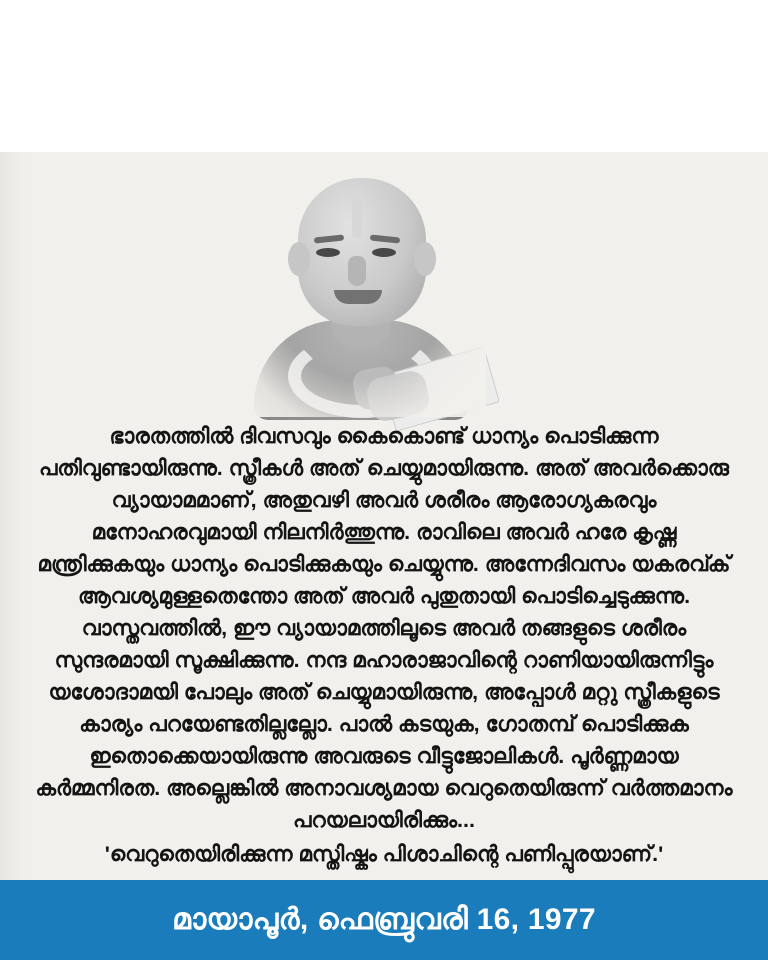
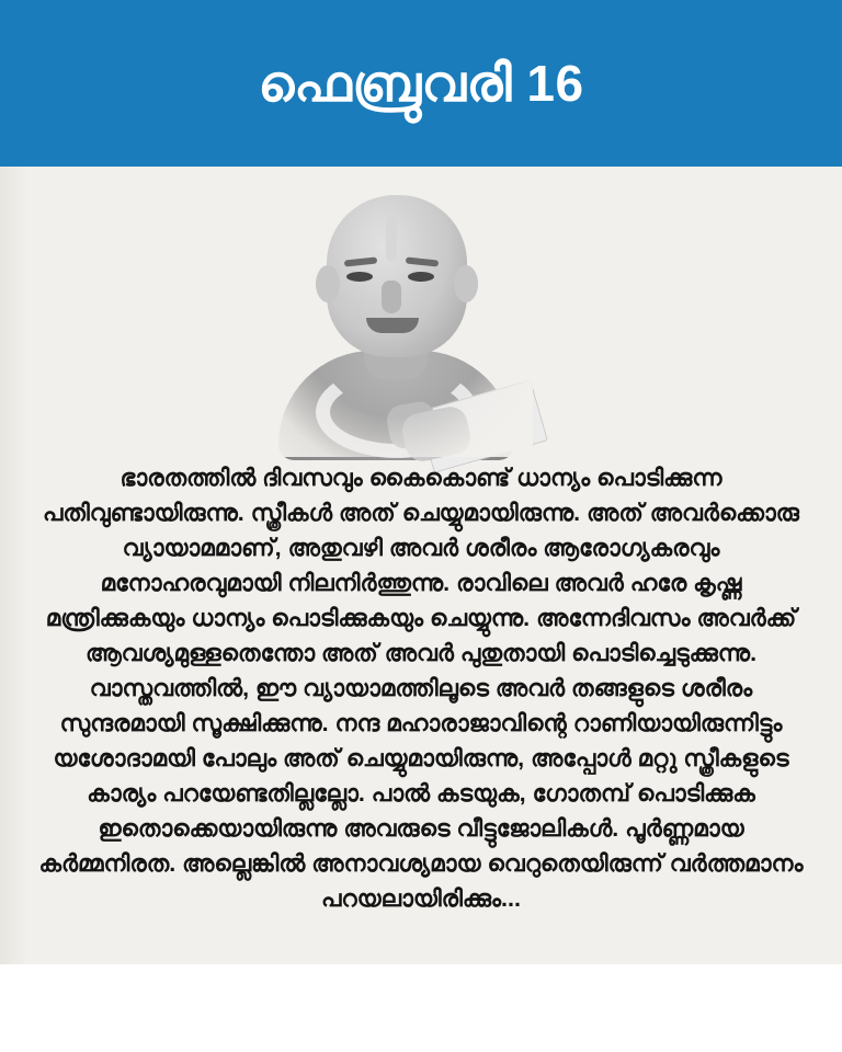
+ ഫെബ്രുവരി 16
- ഭാരതത്തിൽ ദിവസവും കൈകൊണ്ട് ധാന്യം പൊടിക്കുന്ന പതിവുണ്ടായിരുന്നു. സ്ത്രീകൾ അത് ചെയ്യുമായിരുന്നു. അത് അവർക്കൊരു വ്യായാമമാണ്, അതുവഴി അവർ ശരീരം ആരോഗ്യകരവും മനോഹരവുമായി നിലനിർത്തുന്നു. രാവിലെ അവർ ഹരേ കൃഷ്ണ മന്ത്രിക്കുകയും ധാന്യം പൊടിക്കുകയും ചെയ്യുന്നു. അന്നേദിവസം യകരവ്ക് ആവശ്യമുള്ളതെന്തോ അത് അവർ പുതുതായി പൊടിച്ചെടുക്കുന്നു. വാസ്തവത്തിൽ, ഈ വ്യായാമത്തിലൂടെ അവർ തങ്ങളുടെ ശരീരം സുന്ദരമായി സൂക്ഷിക്കുന്നു. നന്ദ മഹാരാജാവിന്റെ റാണിയായിരുന്നിട്ടും യശോദാമയി പോലും അത് ചെയ്യുമായിരുന്നു, അപ്പോൾ മറ്റു സ്ത്രീകളുടെ കാര്യം പറയേണ്ടതില്ലല്ലോ. പാൽ കടയുക, ഗോതമ്പ് പൊടിക്കുക ഇതൊക്കെയായിരുന്നു അവരുടെ വീട്ടുജോലികൾ. പൂർണ്ണമായ കർമ്മനിരത. അല്ലെങ്കിൽ അനാവശ്യമായ വെറുതെയിരുന്ന് വർത്തമാനം പറയലായിരിക്കും...
+ ഭാരതത്തിൽ ദിവസവും കൈകൊണ്ട് ധാന്യം പൊടിക്കുന്ന പതിവുണ്ടായിരുന്നു. സ്ത്രീകൾ അത് ചെയ്യുമായിരുന്നു. അത് അവർക്കൊരു വ്യായാമമാണ്, അതുവഴി അവർ ശരീരം ആരോഗ്യകരവും മനോഹരവുമായി നിലനിർത്തുന്നു. രാവിലെ അവർ ഹരേ കൃഷ്ണ മന്ത്രിക്കുകയും ധാന്യം പൊടിക്കുകയും ചെയ്യുന്നു. അന്നേദിവസം അവർക്ക് ആവശ്യമുള്ളതെന്തോ അത് അവർ പുതുതായി പൊടിച്ചെടുക്കുന്നു. വാസ്തവത്തിൽ, ഈ വ്യായാമത്തിലൂടെ അവർ തങ്ങളുടെ ശരീരം സുന്ദരമായി സൂക്ഷിക്കുന്നു. നന്ദ മഹാരാജാവിന്റെ റാണിയായിരുന്നിട്ടും യശോദാമയി പോലും അത് ചെയ്യുമായിരുന്നു, അപ്പോൾ മറ്റു സ്ത്രീകളുടെ കാര്യം പറയേണ്ടതില്ലല്ലോ. പാൽ കടയുക, ഗോതമ്പ് പൊടിക്കുക ഇതൊക്കെയായിരുന്നു അവരുടെ വീട്ടുജോലികൾ. പൂർണ്ണമായ കർമ്മനിരത. അല്ലെങ്കിൽ അനാവശ്യമായ വെറുതെയിരുന്ന് വർത്തമാനം പറയലായിരിക്കും...
- 'വെറുതെയിരിക്കുന്ന മസ്തിഷ്കം പിശാചിന്റെ പണിപ്പുരയാണ്.'
- മായാപൂർ, ഫെബ്രുവരി 16, 1977
